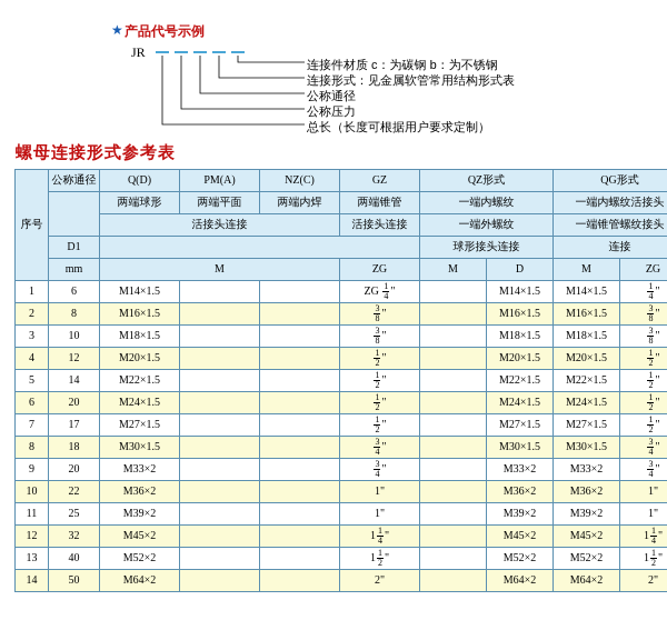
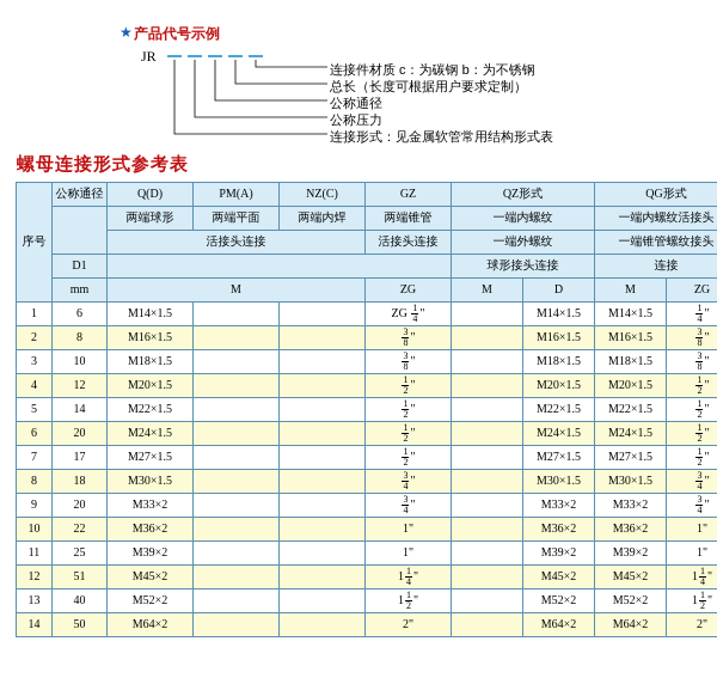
  ★
  产品代号示例
  JR
  连接件材质 c：为碳钢 b：为不锈钢
- 连接形式：见金属软管常用结构形式表
+ 总长（长度可根据用户要求定制）
  公称通径
  公称压力
- 总长（长度可根据用户要求定制）
+ 连接形式：见金属软管常用结构形式表
  螺母连接形式参考表
  序号	公称通径	Q(D)	PM(A)	NZ(C)	GZ	QZ形式	QG形式
  	两端球形	两端平面	两端内焊	两端锥管	一端内螺纹	一端内螺纹活接头
  活接头连接	活接头连接	一端外螺纹	一端锥管螺纹接头
  D1		球形接头连接	连接
  mm	M	ZG	M	D	M	ZG
  1	6	M14×1.5			ZG 14 "		M14×1.5	M14×1.5	14 "
  2	8	M16×1.5			38 "		M16×1.5	M16×1.5	38 "
  3	10	M18×1.5			38 "		M18×1.5	M18×1.5	38 "
  4	12	M20×1.5			12 "		M20×1.5	M20×1.5	12 "
  5	14	M22×1.5			12 "		M22×1.5	M22×1.5	12 "
  6	20	M24×1.5			12 "		M24×1.5	M24×1.5	12 "
  7	17	M27×1.5			12 "		M27×1.5	M27×1.5	12 "
  8	18	M30×1.5			34 "		M30×1.5	M30×1.5	34 "
  9	20	M33×2			34 "		M33×2	M33×2	34 "
  10	22	M36×2			1"		M36×2	M36×2	1"
  11	25	M39×2			1"		M39×2	M39×2	1"
- 12	32	M45×2			1 14 "		M45×2	M45×2	1 14 "
+ 12	51	M45×2			1 14 "		M45×2	M45×2	1 14 "
  13	40	M52×2			1 12 "		M52×2	M52×2	1 12 "
  14	50	M64×2			2"		M64×2	M64×2	2"
